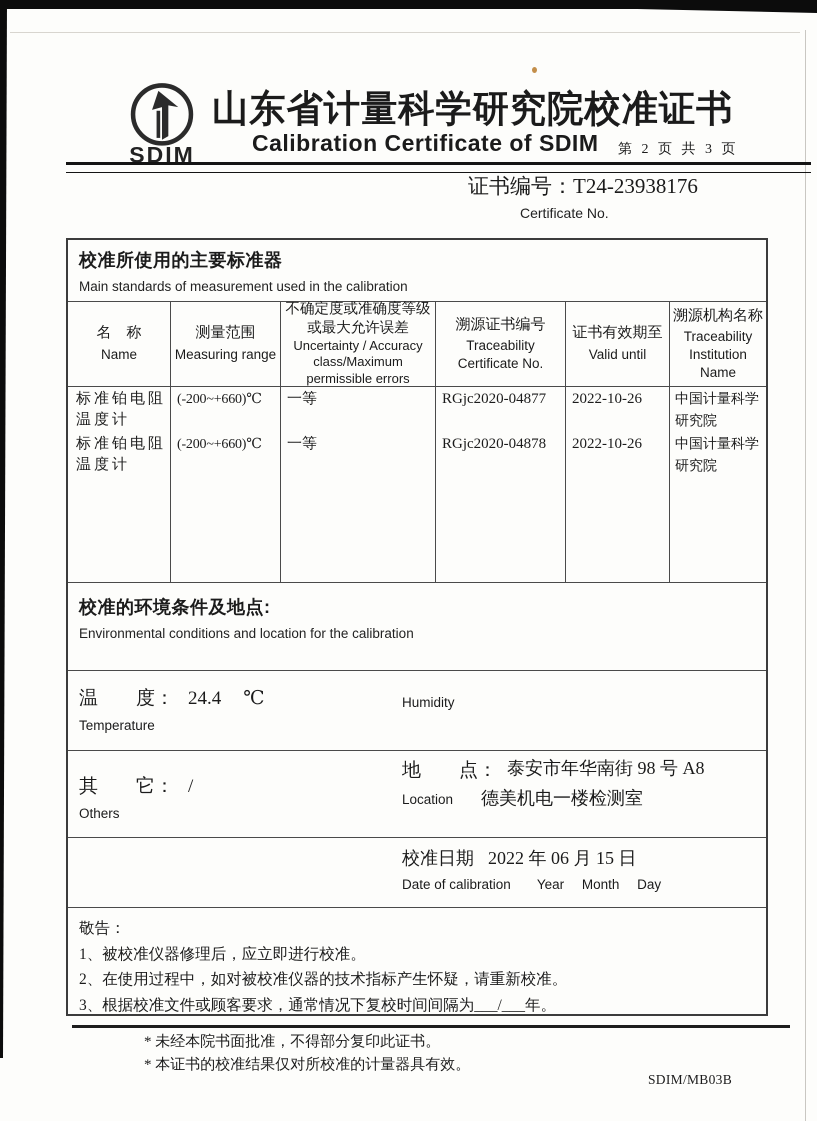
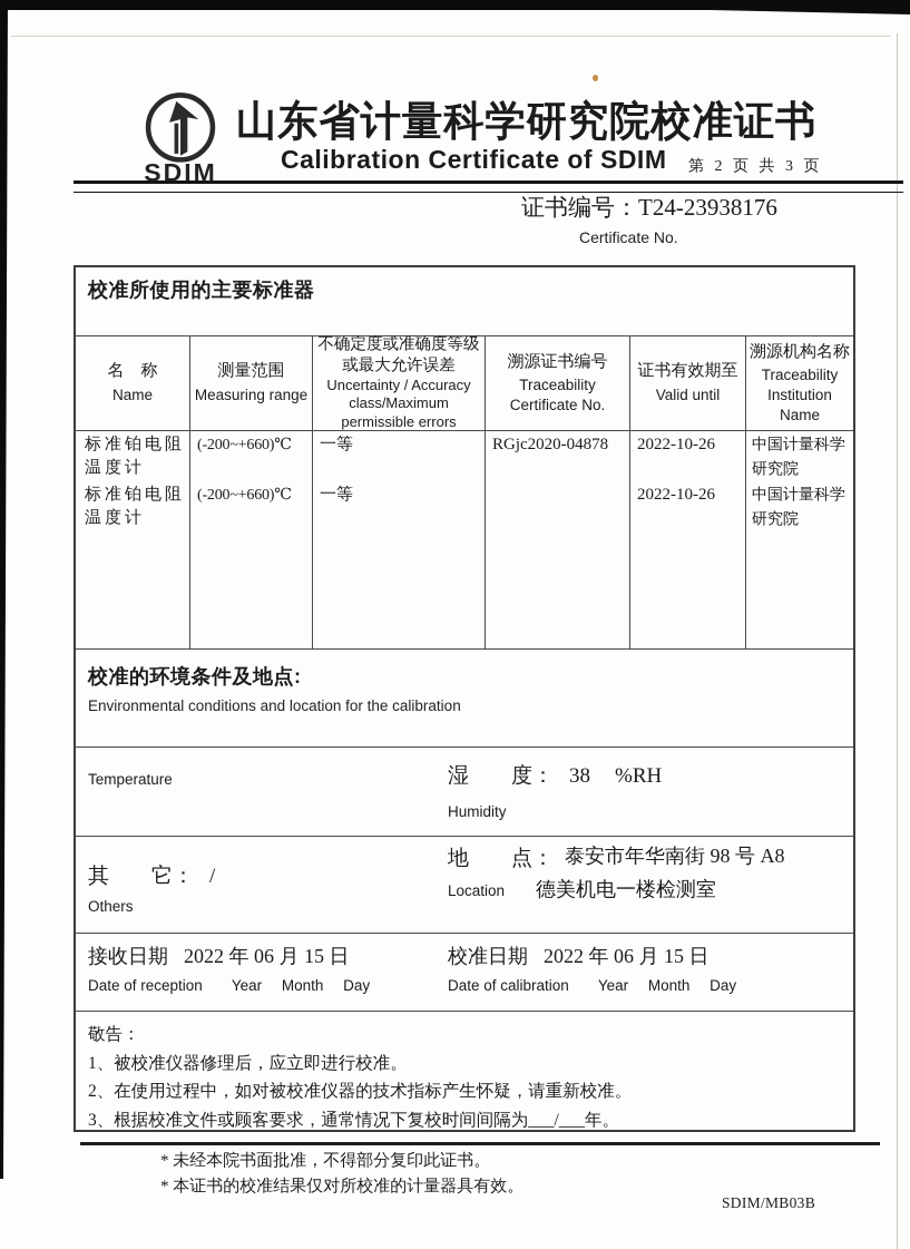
  SDIM
  山东省计量科学研究院校准证书
  Calibration Certificate of SDIM
  第 2 页 共 3 页
  证书编号：T24-23938176
  Certificate No.
  校准所使用的主要标准器
- Main standards of measurement used in the calibration
  名 称
  Name
  测量范围
  Measuring range
  不确定度或准确度等级或最大允许误差
  Uncertainty / Accuracy class/Maximum permissible errors
  溯源证书编号
  Traceability Certificate No.
  证书有效期至
  Valid until
  溯源机构名称
  Traceability Institution Name
  标准铂电阻温度计
  标准铂电阻温度计
  (-200~+660)℃
  (-200~+660)℃
  一等
  一等
- RGjc2020-04877
  RGjc2020-04878
  2022-10-26
  2022-10-26
  中国计量科学研究院
  中国计量科学研究院
  校准的环境条件及地点:
  Environmental conditions and location for the calibration
- 温 度： 24.4 ℃
  Temperature
+ 湿 度： 38 %RH
  Humidity
  其 它： /
  Others
  地 点：
  泰安市年华南街 98 号 A8
  Location
  德美机电一楼检测室
+ 接收日期 2022 年 06 月 15 日
+ Date of reception Year Month Day
  校准日期 2022 年 06 月 15 日
  Date of calibration Year Month Day
  敬告：
  1、被校准仪器修理后，应立即进行校准。
  2、在使用过程中，如对被校准仪器的技术指标产生怀疑，请重新校准。
  3、根据校准文件或顾客要求，通常情况下复校时间间隔为___/___年。
  * 未经本院书面批准，不得部分复印此证书。
  * 本证书的校准结果仅对所校准的计量器具有效。
  SDIM/MB03B
